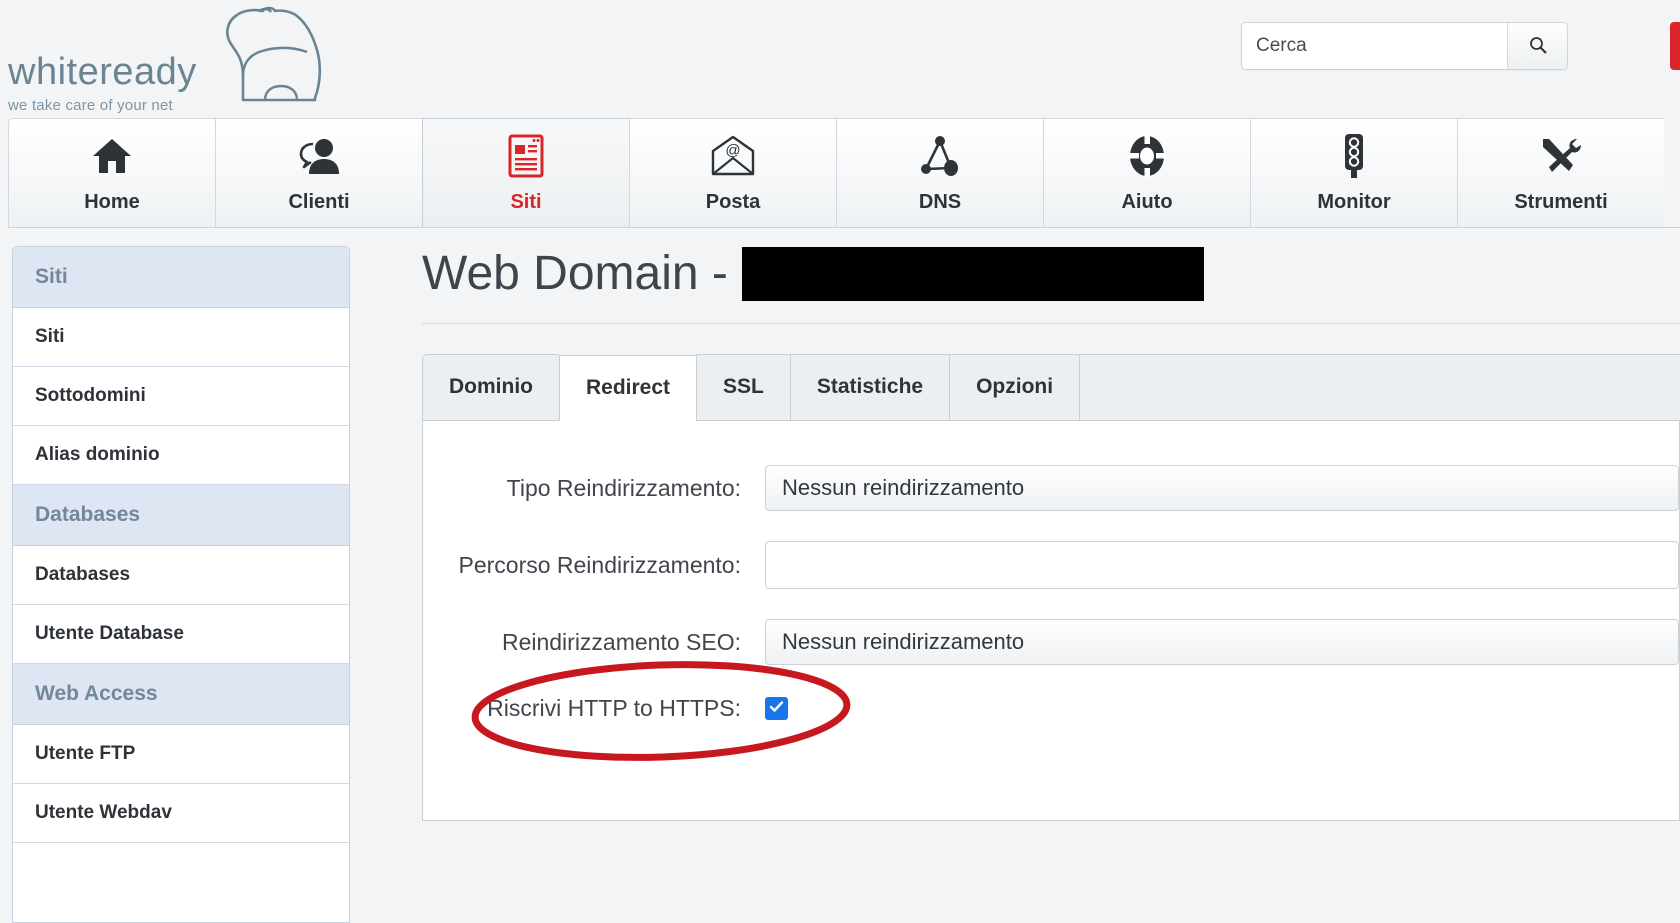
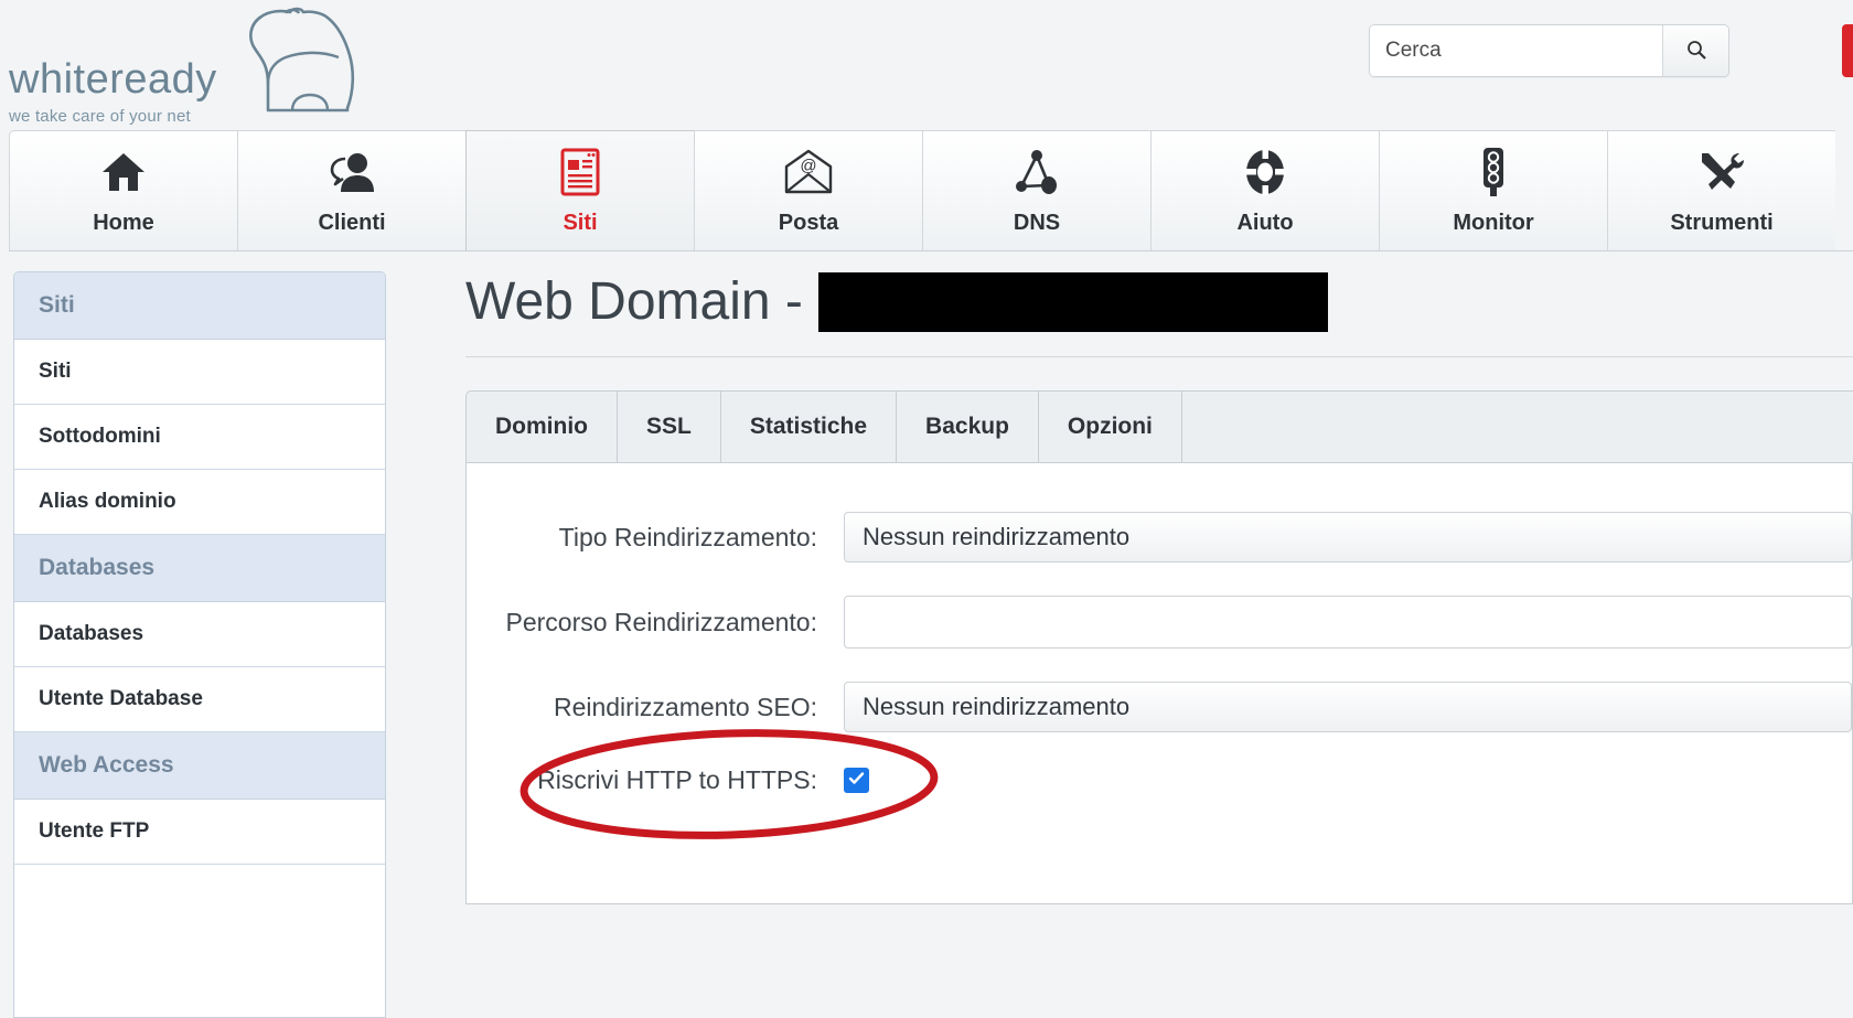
  whiteready
  we take care of your net
  Cerca
  Home
  Clienti
  Siti
  @
  Posta
  DNS
  Aiuto
  Monitor
  Strumenti
  Siti
  Siti
  Sottodomini
  Alias dominio
  Databases
  Databases
  Utente Database
  Web Access
  Utente FTP
- Utente Webdav
  Web Domain -
  Dominio
- Redirect
  SSL
  Statistiche
+ Backup
  Opzioni
  Tipo Reindirizzamento:
  Nessun reindirizzamento
  Percorso Reindirizzamento:
  Reindirizzamento SEO:
  Nessun reindirizzamento
  Riscrivi HTTP to HTTPS:
